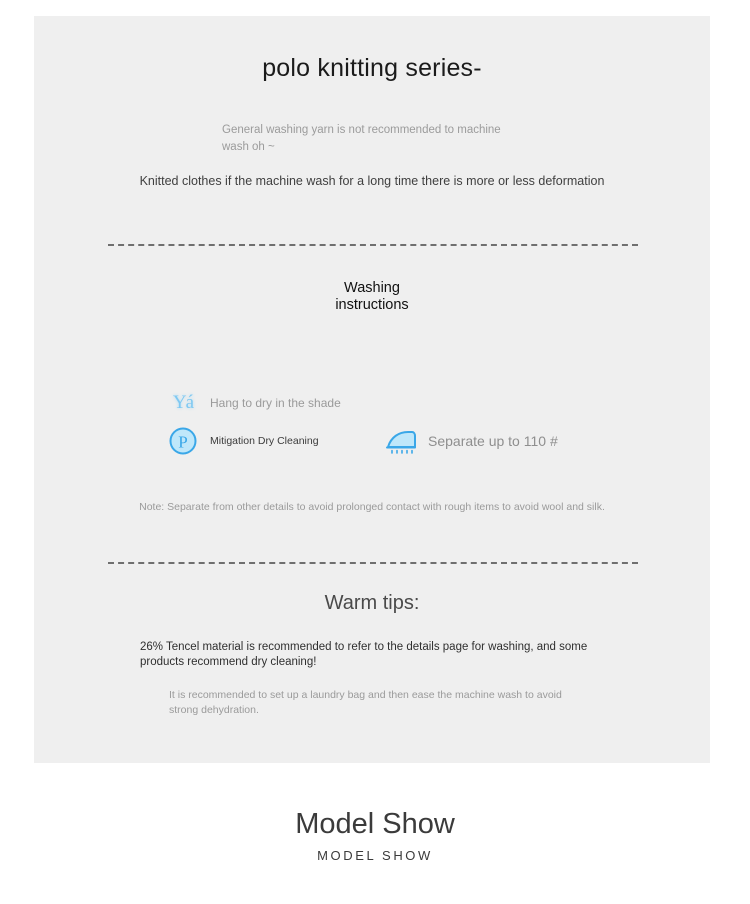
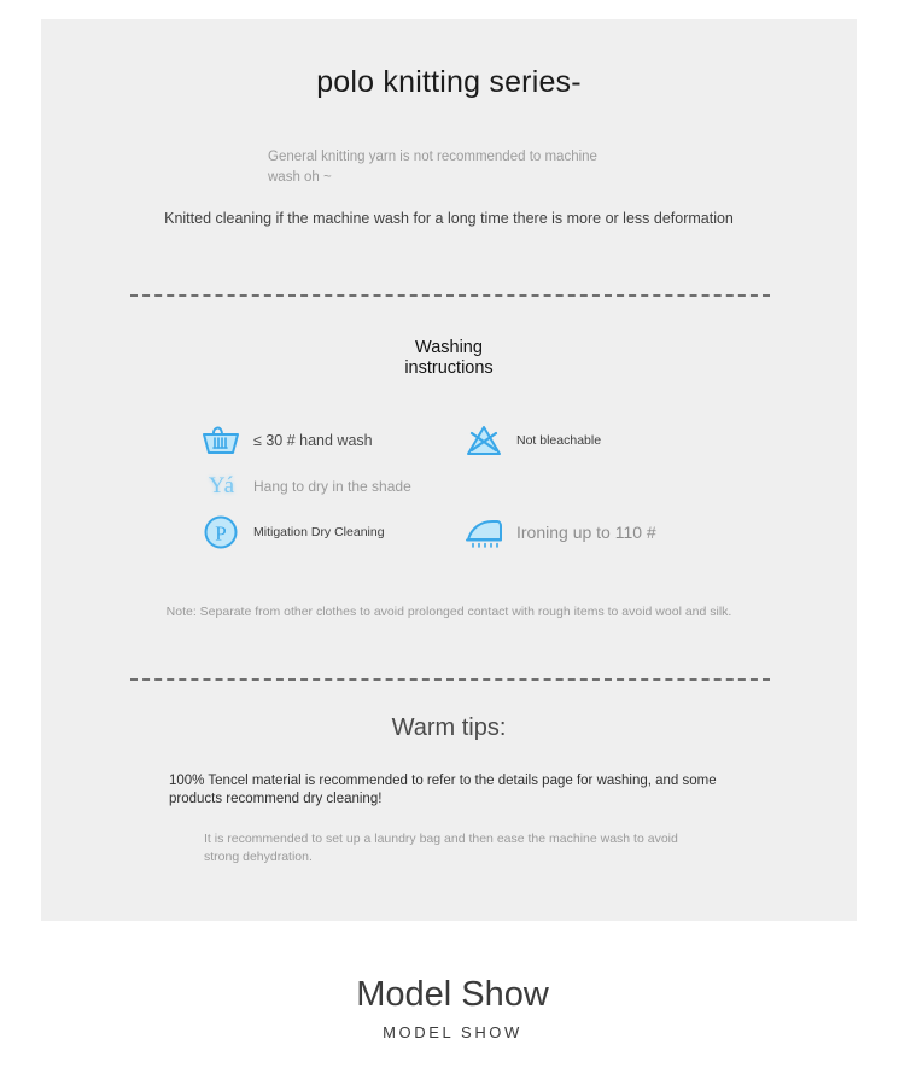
  polo knitting series-
- General washing yarn is not recommended to machine wash oh ~
+ General knitting yarn is not recommended to machine wash oh ~
- Knitted clothes if the machine wash for a long time there is more or less deformation
+ Knitted cleaning if the machine wash for a long time there is more or less deformation
  Washing instructions
+ ≤ 30 # hand wash
+ Not bleachable
  Yá
  Hang to dry in the shade
  P
  Mitigation Dry Cleaning
- Separate up to 110 #
+ Ironing up to 110 #
- Note: Separate from other details to avoid prolonged contact with rough items to avoid wool and silk.
+ Note: Separate from other clothes to avoid prolonged contact with rough items to avoid wool and silk.
  Warm tips:
- 26% Tencel material is recommended to refer to the details page for washing, and some products recommend dry cleaning!
+ 100% Tencel material is recommended to refer to the details page for washing, and some products recommend dry cleaning!
  It is recommended to set up a laundry bag and then ease the machine wash to avoid strong dehydration.
  Model Show
  MODEL SHOW
